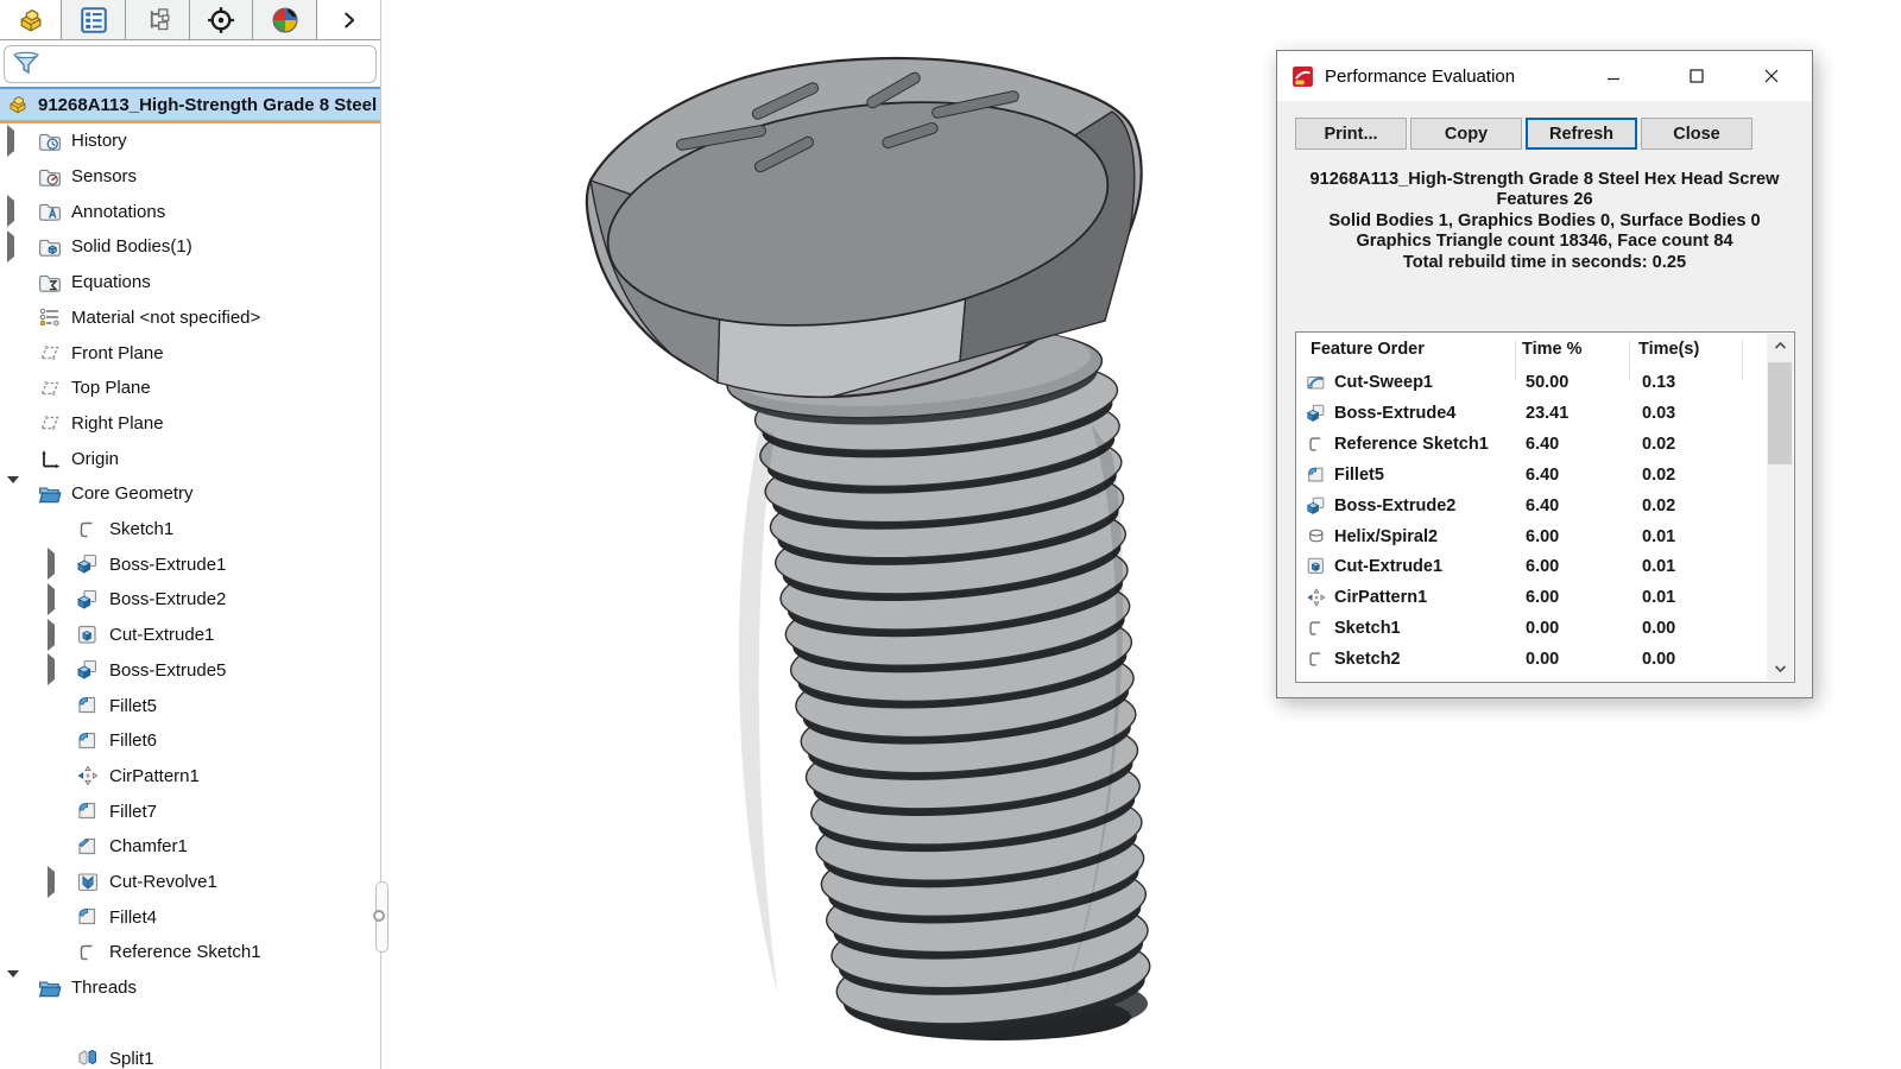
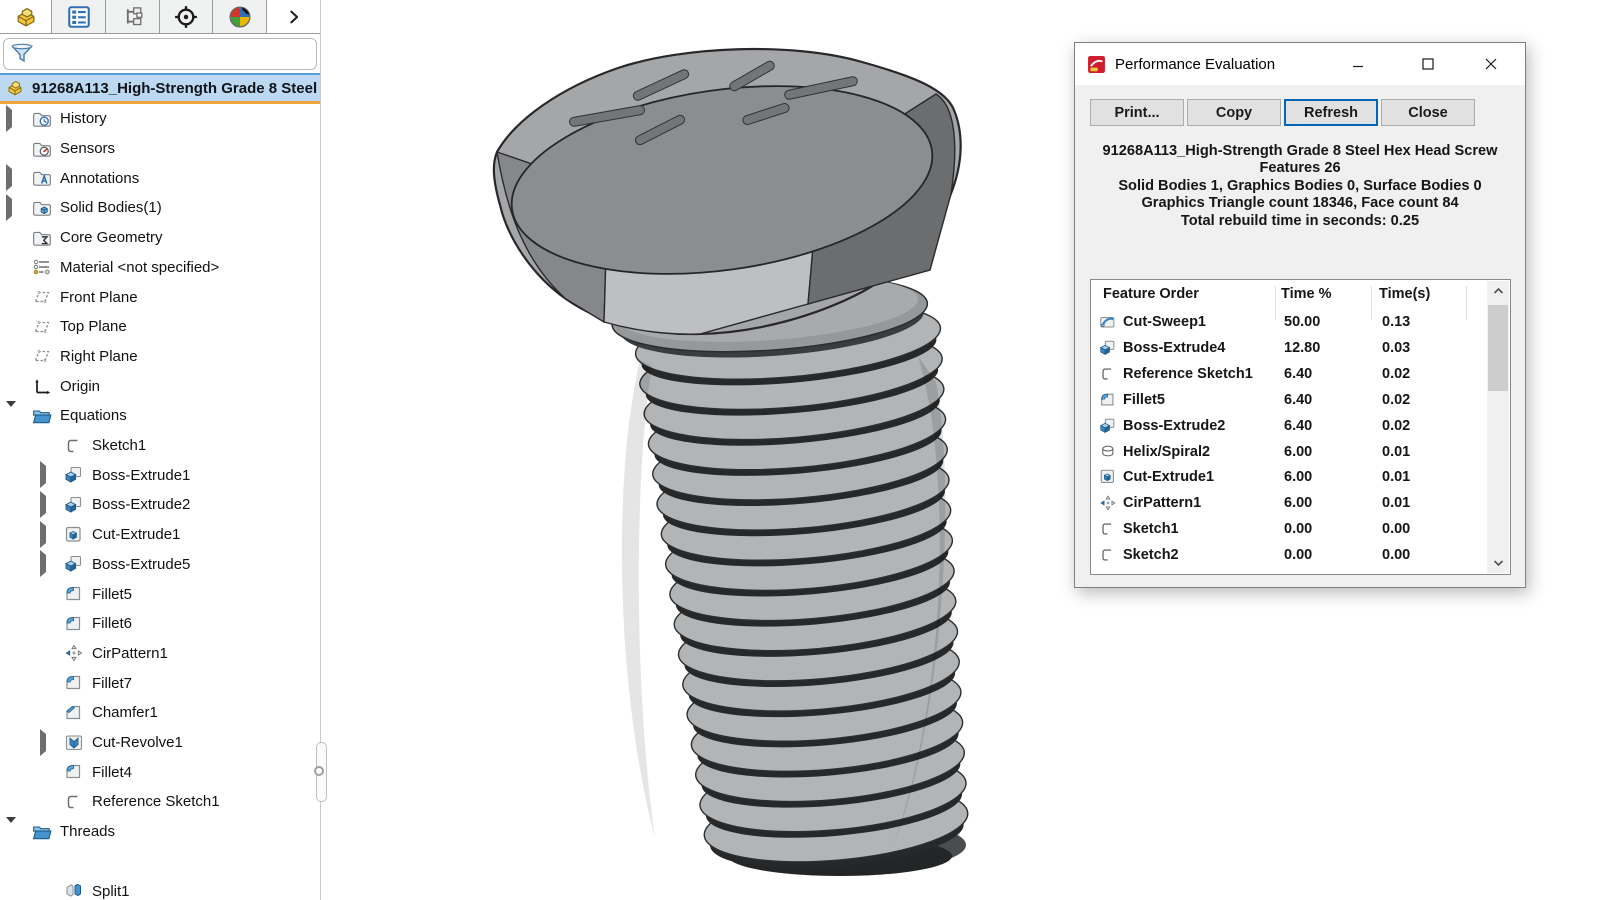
  91268A113_High-Strength Grade 8 Steel
  History
  Sensors
  Annotations
  Solid Bodies(1)
- Equations
+ Core Geometry
  Material <not specified>
  Front Plane
  Top Plane
  Right Plane
  Origin
- Core Geometry
+ Equations
  Sketch1
  Boss-Extrude1
  Boss-Extrude2
  Cut-Extrude1
  Boss-Extrude5
  Fillet5
  Fillet6
  CirPattern1
  Fillet7
  Chamfer1
  Cut-Revolve1
  Fillet4
  Reference Sketch1
  Threads
  Split1
  Performance Evaluation
  Print...
  Copy
  Refresh
  Close
  91268A113_High-Strength Grade 8 Steel Hex Head Screw
  Features 26
  Solid Bodies 1, Graphics Bodies 0, Surface Bodies 0
  Graphics Triangle count 18346, Face count 84
  Total rebuild time in seconds: 0.25
  Feature Order
  Time %
  Time(s)
  Cut-Sweep1
  50.00
  0.13
  Boss-Extrude4
- 23.41
+ 12.80
  0.03
  Reference Sketch1
  6.40
  0.02
  Fillet5
  6.40
  0.02
  Boss-Extrude2
  6.40
  0.02
  Helix/Spiral2
  6.00
  0.01
  Cut-Extrude1
  6.00
  0.01
  CirPattern1
  6.00
  0.01
  Sketch1
  0.00
  0.00
  Sketch2
  0.00
  0.00
